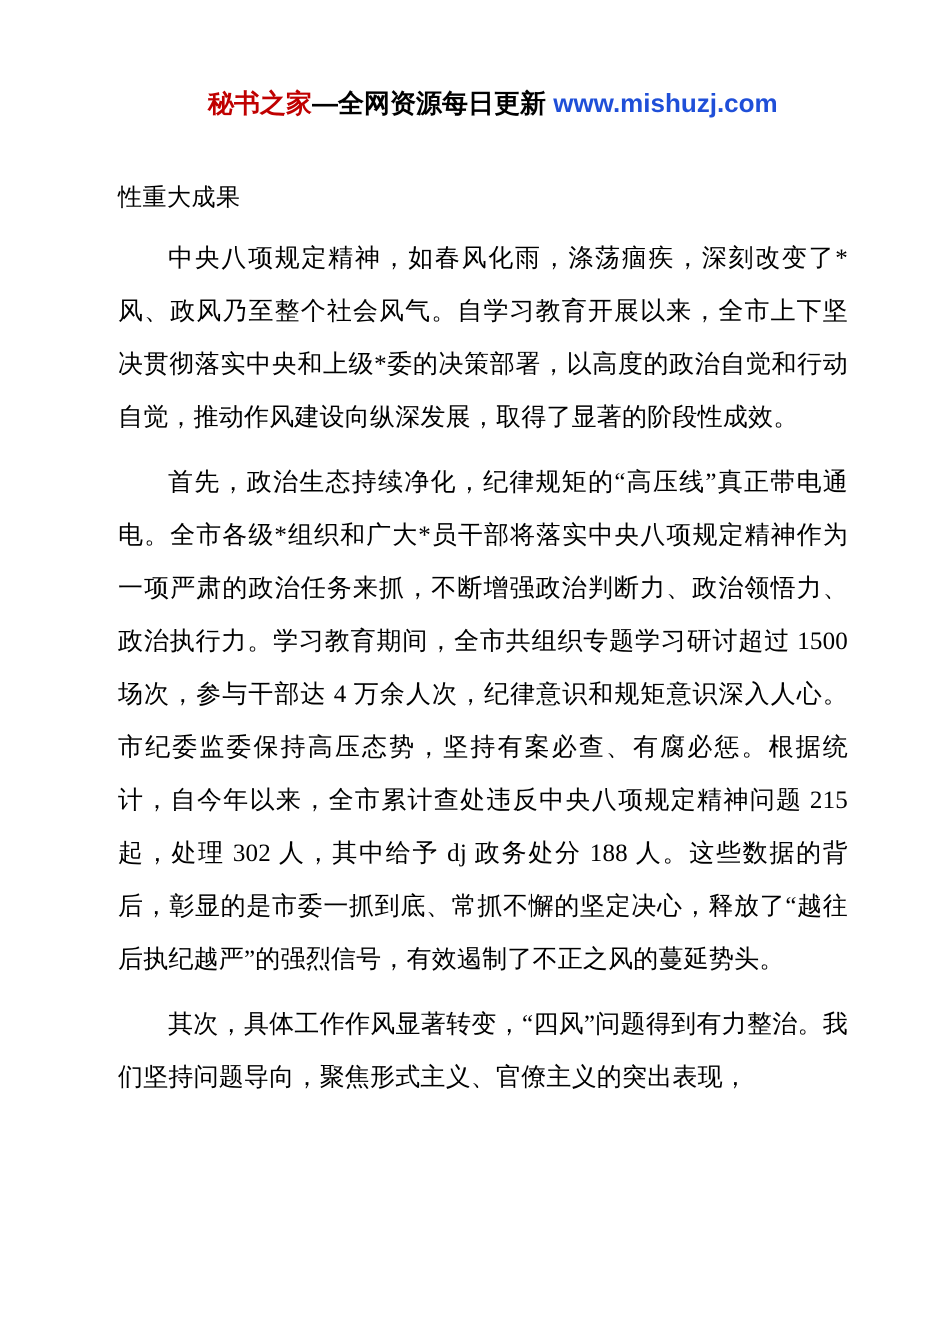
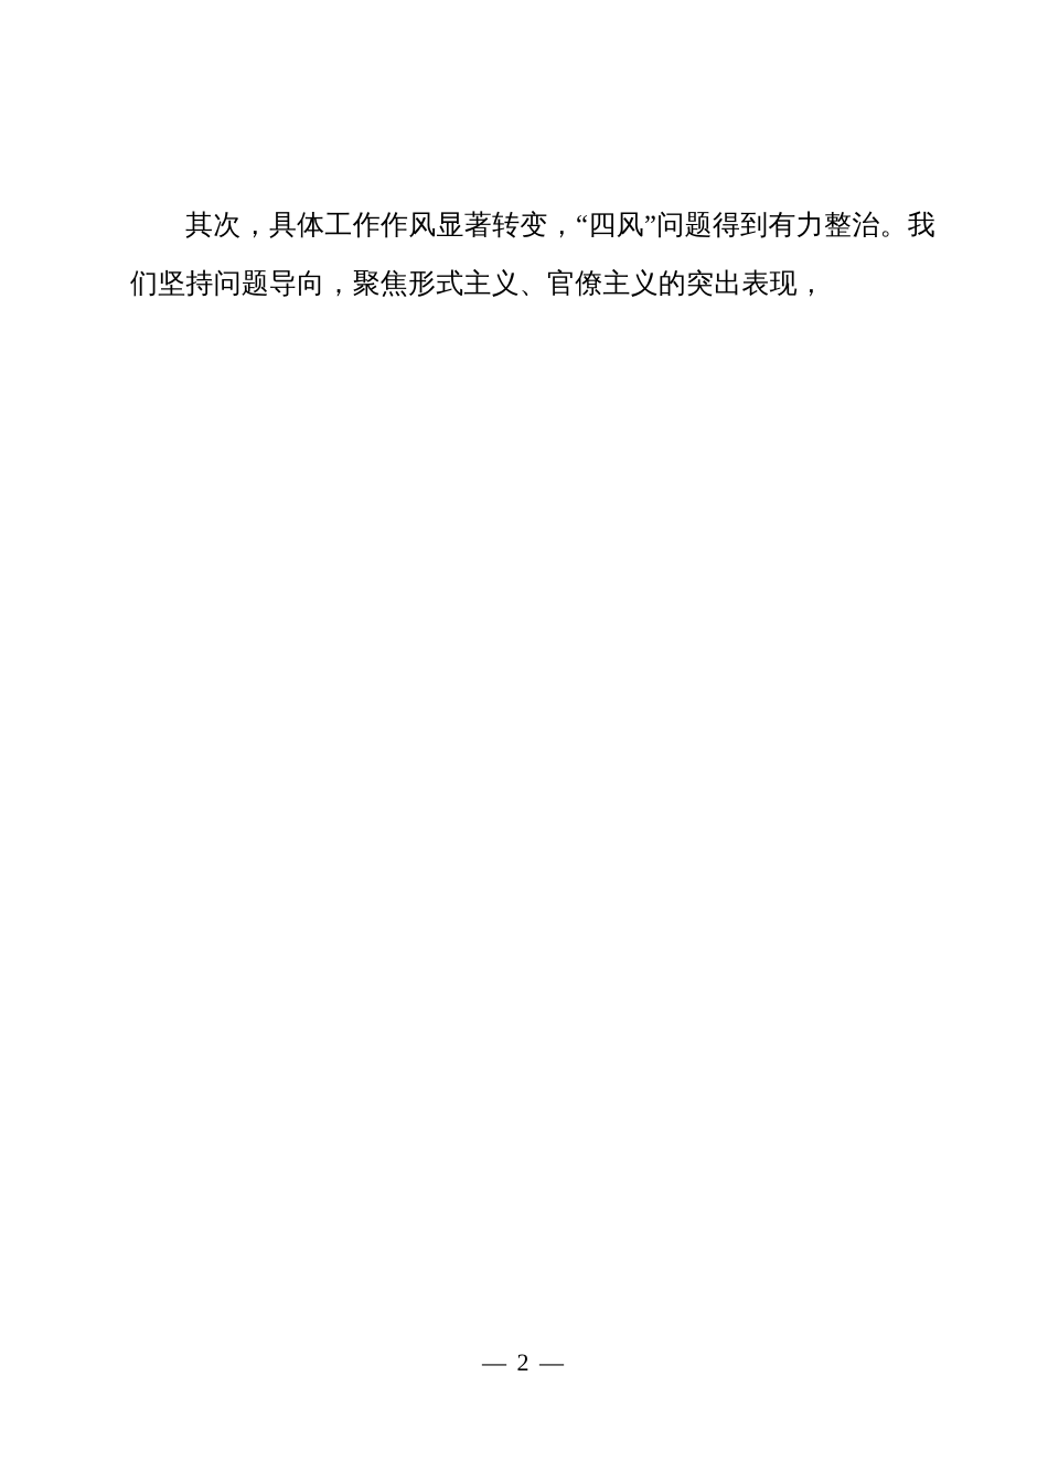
- 秘书之家—全网资源每日更新 www.mishuzj.com
- 性重大成果
- 中央八项规定精神，如春风化雨，涤荡痼疾，深刻改变了*风、政风乃至整个社会风气。自学习教育开展以来，全市上下坚决贯彻落实中央和上级*委的决策部署，以高度的政治自觉和行动自觉，推动作风建设向纵深发展，取得了显著的阶段性成效。
- 首先，政治生态持续净化，纪律规矩的“高压线”真正带电通电。全市各级*组织和广大*员干部将落实中央八项规定精神作为一项严肃的政治任务来抓，不断增强政治判断力、政治领悟力、政治执行力。学习教育期间，全市共组织专题学习研讨超过 1500 场次，参与干部达 4 万余人次，纪律意识和规矩意识深入人心。市纪委监委保持高压态势，坚持有案必查、有腐必惩。根据统计，自今年以来，全市累计查处违反中央八项规定精神问题 215 起，处理 302 人，其中给予 dj 政务处分 188 人。这些数据的背后，彰显的是市委一抓到底、常抓不懈的坚定决心，释放了“越往后执纪越严”的强烈信号，有效遏制了不正之风的蔓延势头。
  其次，具体工作作风显著转变，“四风”问题得到有力整治。我们坚持问题导向，聚焦形式主义、官僚主义的突出表现，
+ — 2 —
